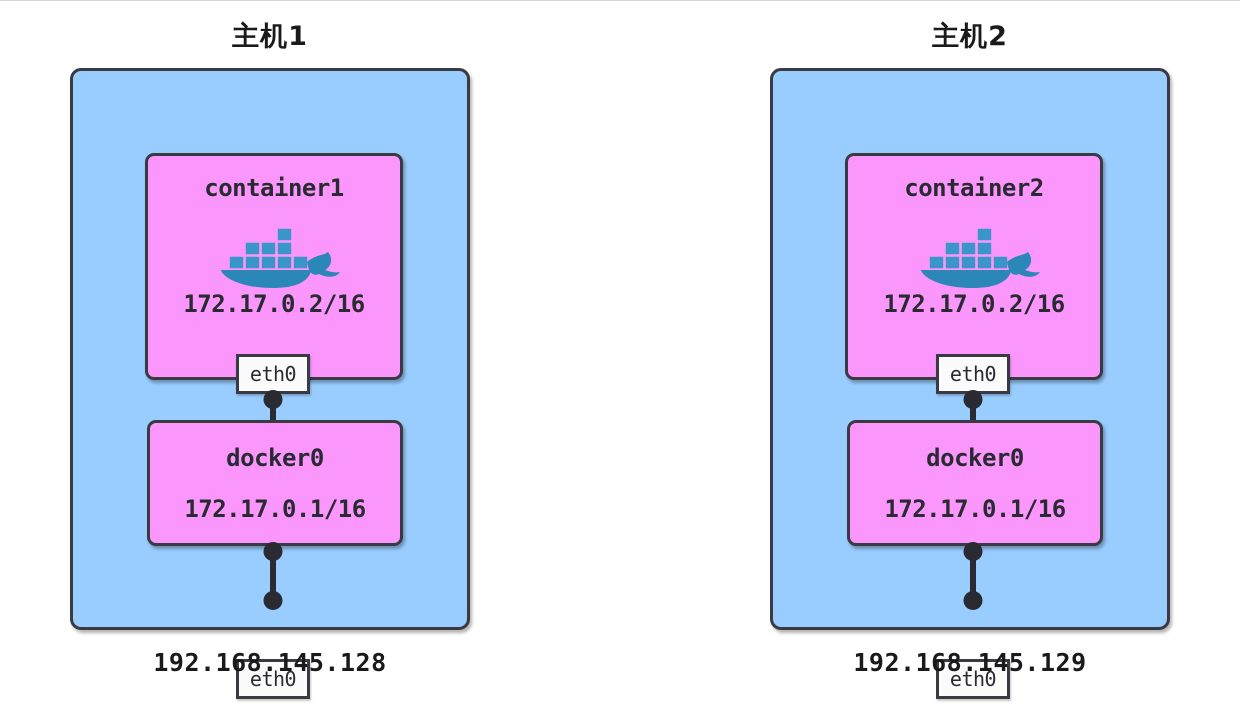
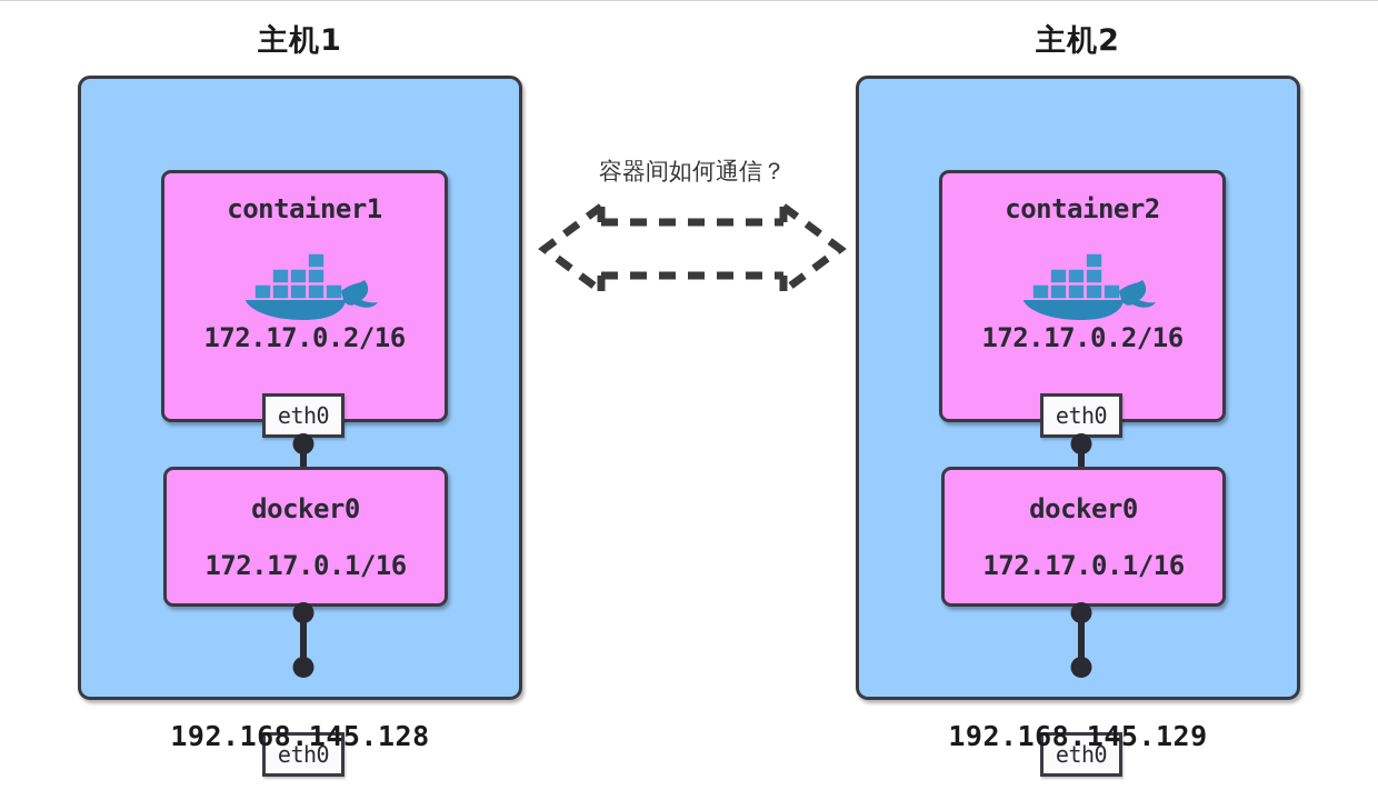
  主机1
  container1
  172.17.0.2/16
  eth0
  docker0
  172.17.0.1/16
  eth0
  192.168.145.128
+ 容器间如何通信？
  主机2
  container2
  172.17.0.2/16
  eth0
  docker0
  172.17.0.1/16
  eth0
  192.168.145.129
